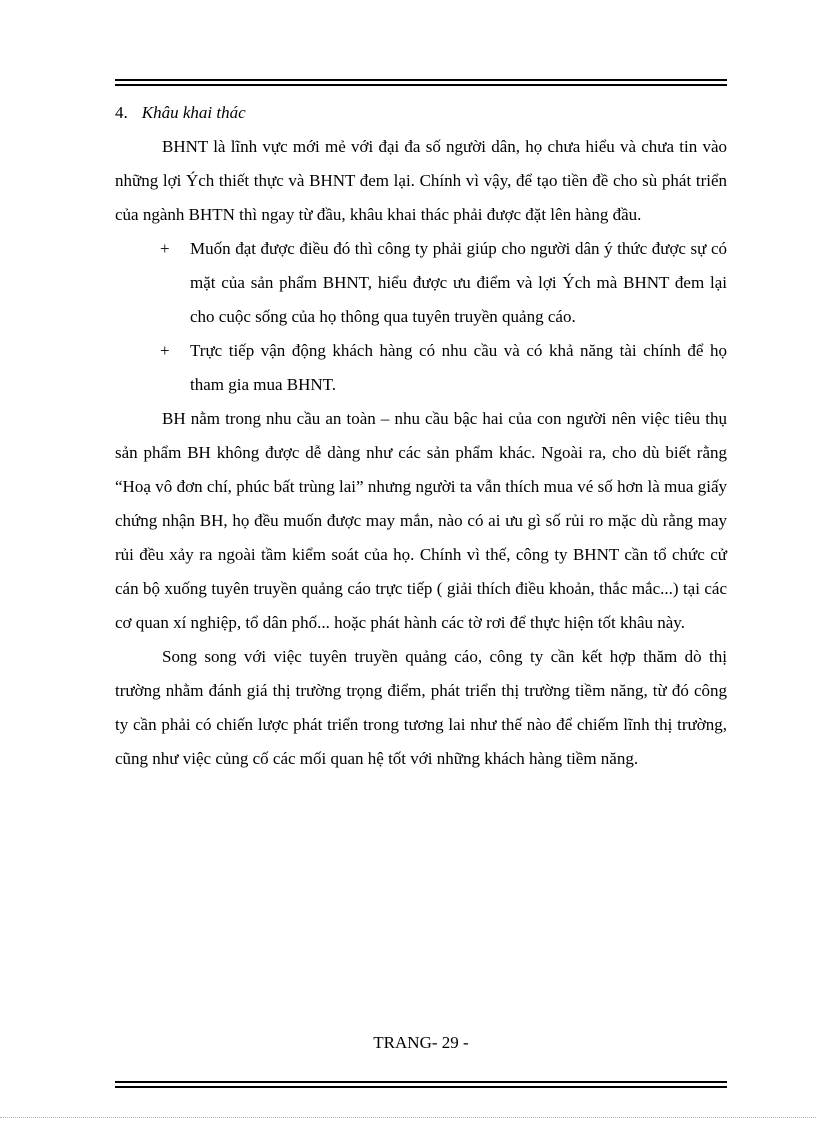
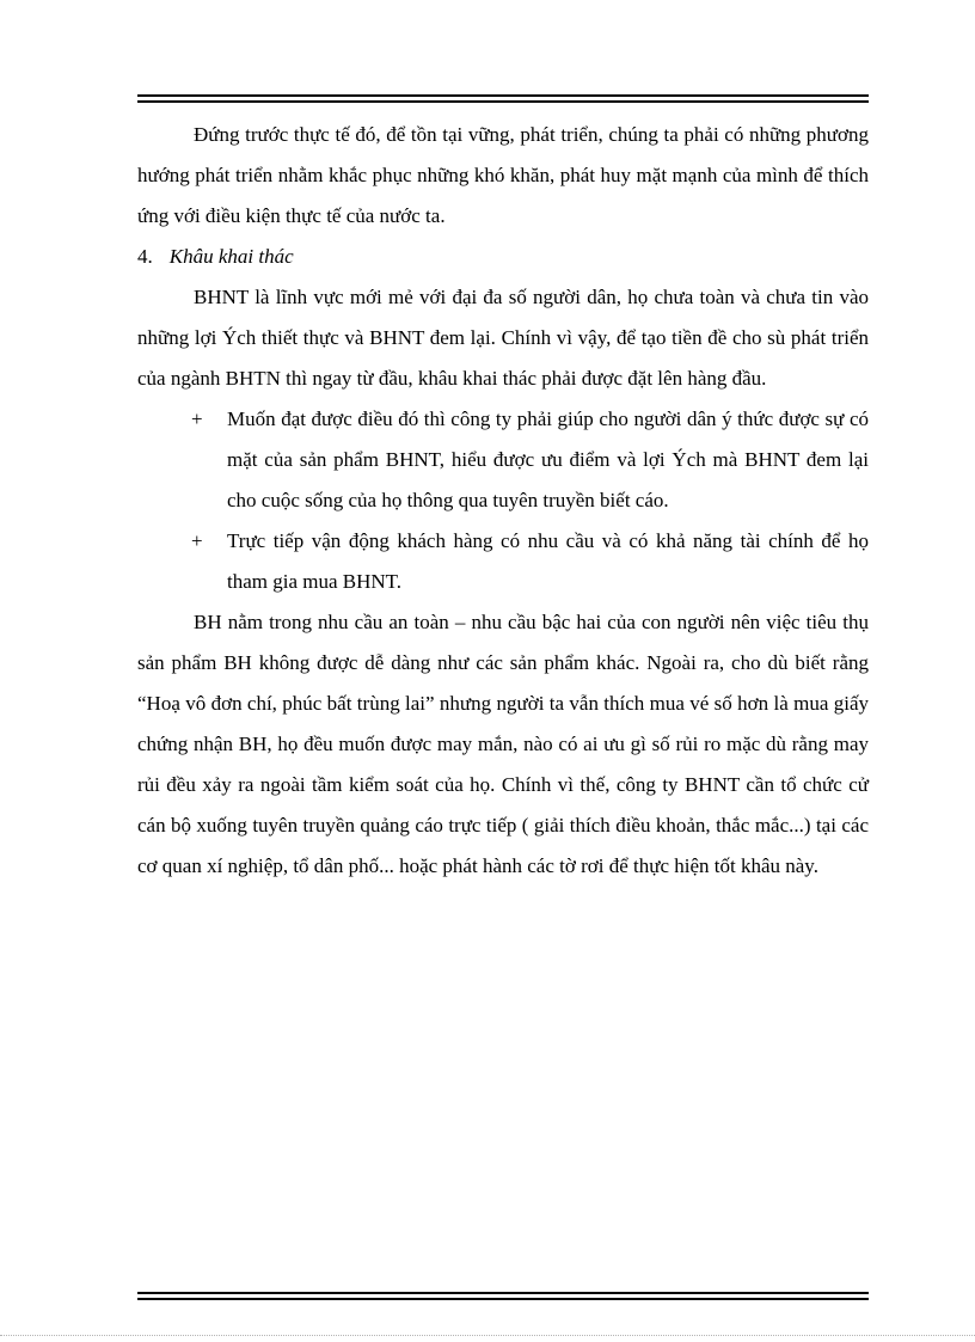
+ Đứng trước thực tế đó, để tồn tại vững, phát triển, chúng ta phải có những phương hướng phát triển nhằm khắc phục những khó khăn, phát huy mặt mạnh của mình để thích ứng với điều kiện thực tế của nước ta.
  4. Khâu khai thác
- BHNT là lĩnh vực mới mẻ với đại đa số người dân, họ chưa hiểu và chưa tin vào những lợi Ých thiết thực và BHNT đem lại. Chính vì vậy, để tạo tiền đề cho sù phát triển của ngành BHTN thì ngay từ đầu, khâu khai thác phải được đặt lên hàng đầu.
+ BHNT là lĩnh vực mới mẻ với đại đa số người dân, họ chưa toàn và chưa tin vào những lợi Ých thiết thực và BHNT đem lại. Chính vì vậy, để tạo tiền đề cho sù phát triển của ngành BHTN thì ngay từ đầu, khâu khai thác phải được đặt lên hàng đầu.
  +
- Muốn đạt được điều đó thì công ty phải giúp cho người dân ý thức được sự có mặt của sản phẩm BHNT, hiểu được ưu điểm và lợi Ých mà BHNT đem lại cho cuộc sống của họ thông qua tuyên truyền quảng cáo.
+ Muốn đạt được điều đó thì công ty phải giúp cho người dân ý thức được sự có mặt của sản phẩm BHNT, hiểu được ưu điểm và lợi Ých mà BHNT đem lại cho cuộc sống của họ thông qua tuyên truyền biết cáo.
  +
  Trực tiếp vận động khách hàng có nhu cầu và có khả năng tài chính để họ tham gia mua BHNT.
  BH nằm trong nhu cầu an toàn – nhu cầu bậc hai của con người nên việc tiêu thụ sản phẩm BH không được dễ dàng như các sản phẩm khác. Ngoài ra, cho dù biết rằng “Hoạ vô đơn chí, phúc bất trùng lai” nhưng người ta vẫn thích mua vé số hơn là mua giấy chứng nhận BH, họ đều muốn được may mắn, nào có ai ưu gì số rủi ro mặc dù rằng may rủi đều xảy ra ngoài tầm kiểm soát của họ. Chính vì thế, công ty BHNT cần tổ chức cử cán bộ xuống tuyên truyền quảng cáo trực tiếp ( giải thích điều khoản, thắc mắc...) tại các cơ quan xí nghiệp, tổ dân phố... hoặc phát hành các tờ rơi để thực hiện tốt khâu này.
- Song song với việc tuyên truyền quảng cáo, công ty cần kết hợp thăm dò thị trường nhằm đánh giá thị trường trọng điểm, phát triển thị trường tiềm năng, từ đó công ty cần phải có chiến lược phát triển trong tương lai như thế nào để chiếm lĩnh thị trường, cũng như việc củng cố các mối quan hệ tốt với những khách hàng tiềm năng.
- TRANG- 29 -
